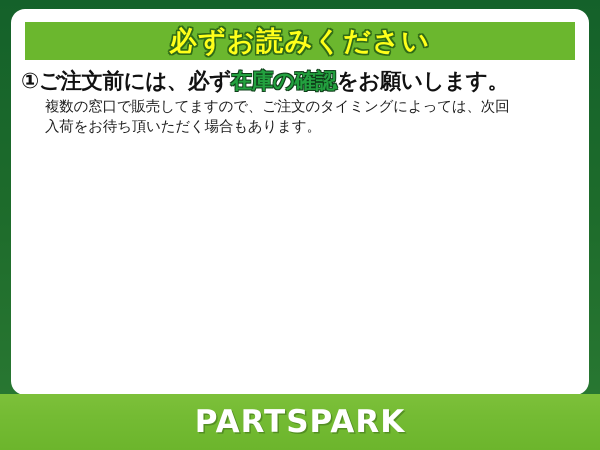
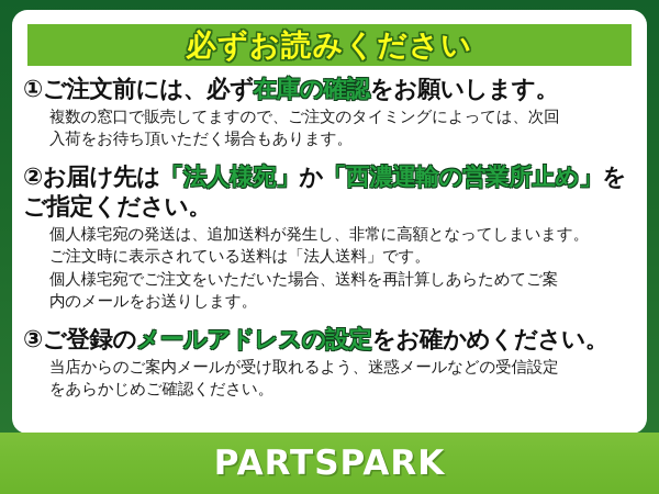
  必ずお読みください
  ①ご注文前には、必ず在庫の確認をお願いします。
  複数の窓口で販売してますので、ご注文のタイミングによっては、次回
  入荷をお待ち頂いただく場合もあります。
+ ②お届け先は「法人様宛」か「西濃運輸の営業所止め」をご指定ください。
+ 個人様宅宛の発送は、追加送料が発生し、非常に高額となってしまいます。
+ ご注文時に表示されている送料は「法人送料」です。
+ 個人様宅宛でご注文をいただいた場合、送料を再計算しあらためてご案
+ 内のメールをお送りします。
+ ③ご登録のメールアドレスの設定をお確かめください。
+ 当店からのご案内メールが受け取れるよう、迷惑メールなどの受信設定
+ をあらかじめご確認ください。
  PARTSPARK
